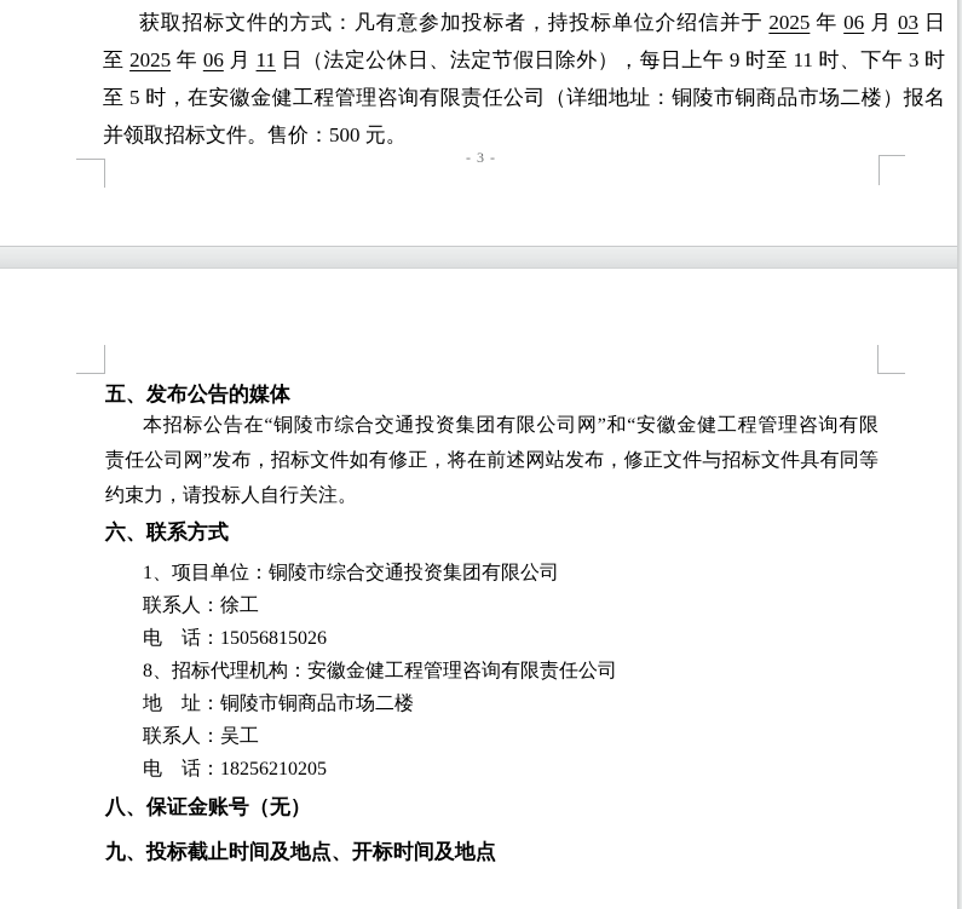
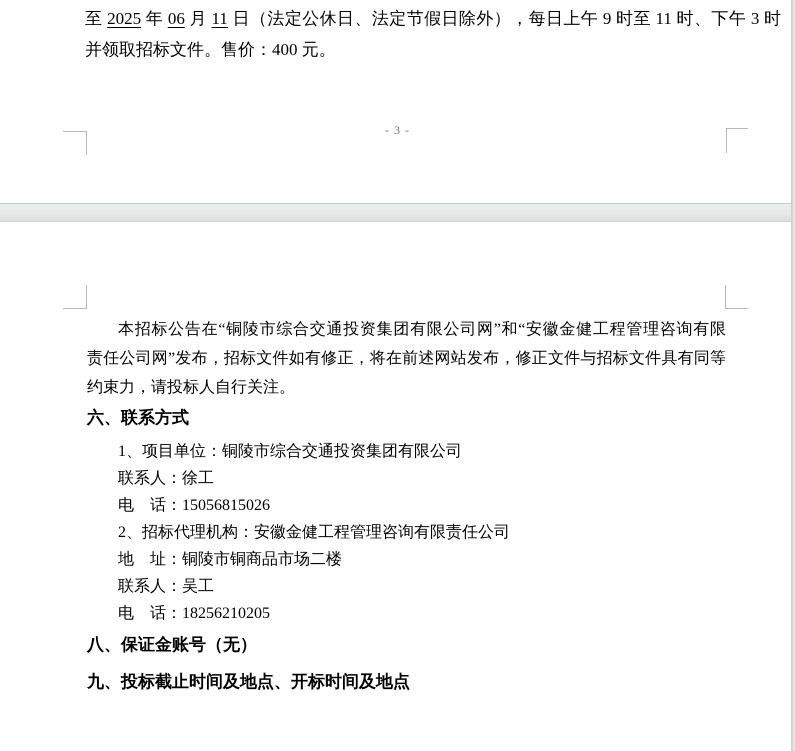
- 获取招标文件的方式：凡有意参加投标者，持投标单位介绍信并于 2025 年 06 月 03 日
  至 2025 年 06 月 11 日（法定公休日、法定节假日除外），每日上午 9 时至 11 时、下午 3 时
- 至 5 时，在安徽金健工程管理咨询有限责任公司（详细地址：铜陵市铜商品市场二楼）报名
- 并领取招标文件。售价：500 元。
+ 并领取招标文件。售价：400 元。
  - 3 -
- 五、发布公告的媒体
  本招标公告在“铜陵市综合交通投资集团有限公司网”和“安徽金健工程管理咨询有限
  责任公司网”发布，招标文件如有修正，将在前述网站发布，修正文件与招标文件具有同等
  约束力，请投标人自行关注。
  六、联系方式
  1、项目单位：铜陵市综合交通投资集团有限公司
  联系人：徐工
  电 话：15056815026
- 8、招标代理机构：安徽金健工程管理咨询有限责任公司
+ 2、招标代理机构：安徽金健工程管理咨询有限责任公司
  地 址：铜陵市铜商品市场二楼
  联系人：吴工
  电 话：18256210205
  八、保证金账号（无）
  九、投标截止时间及地点、开标时间及地点
